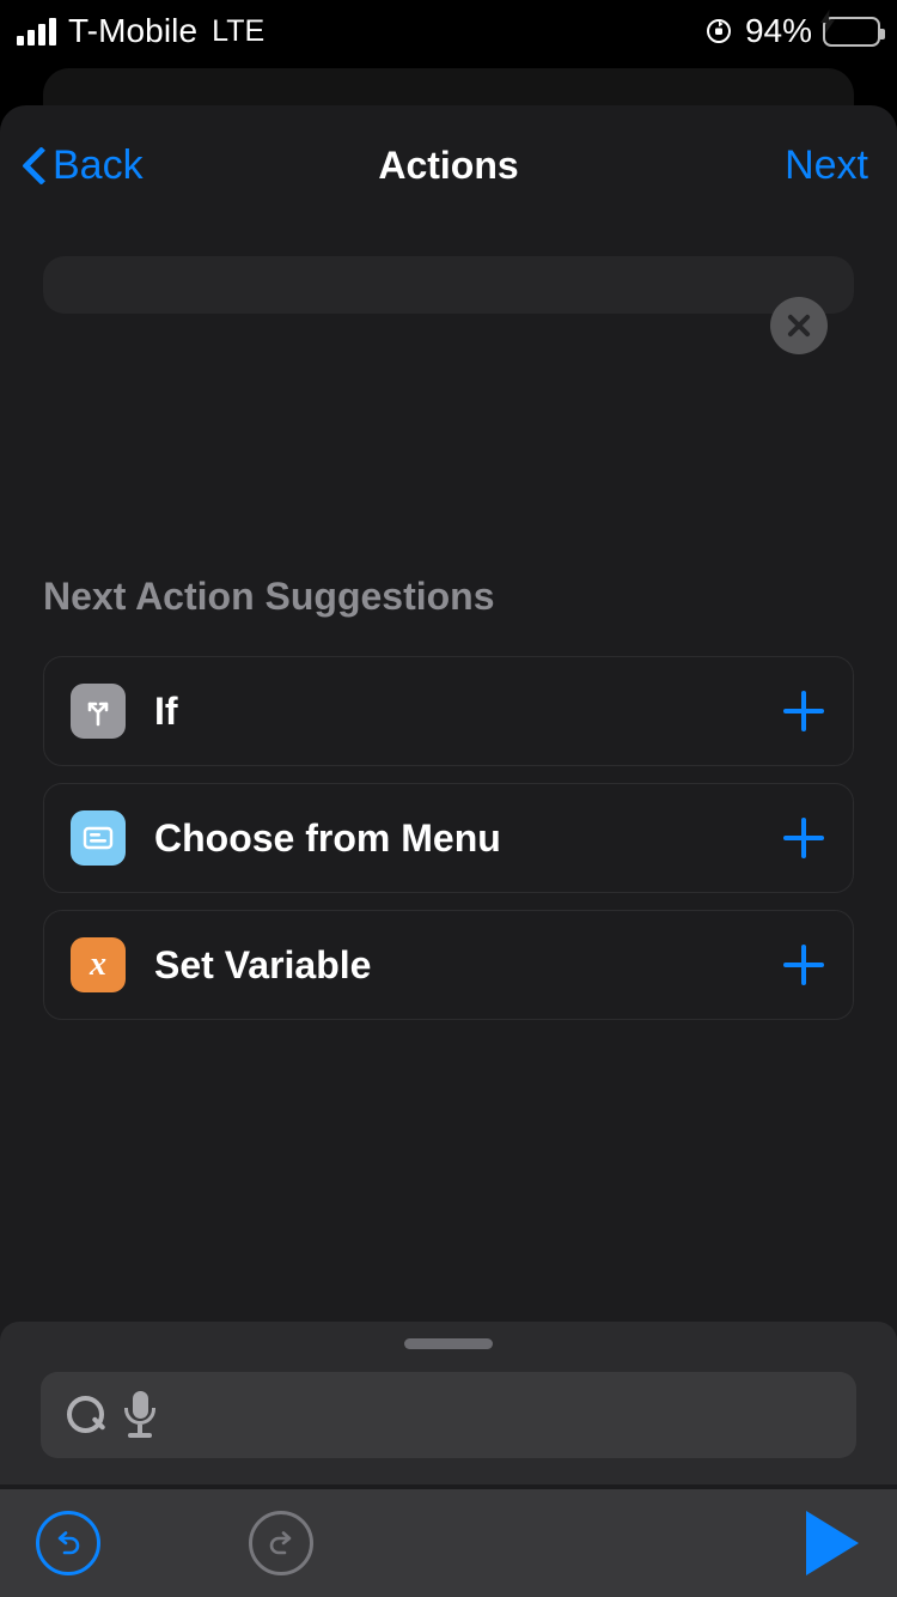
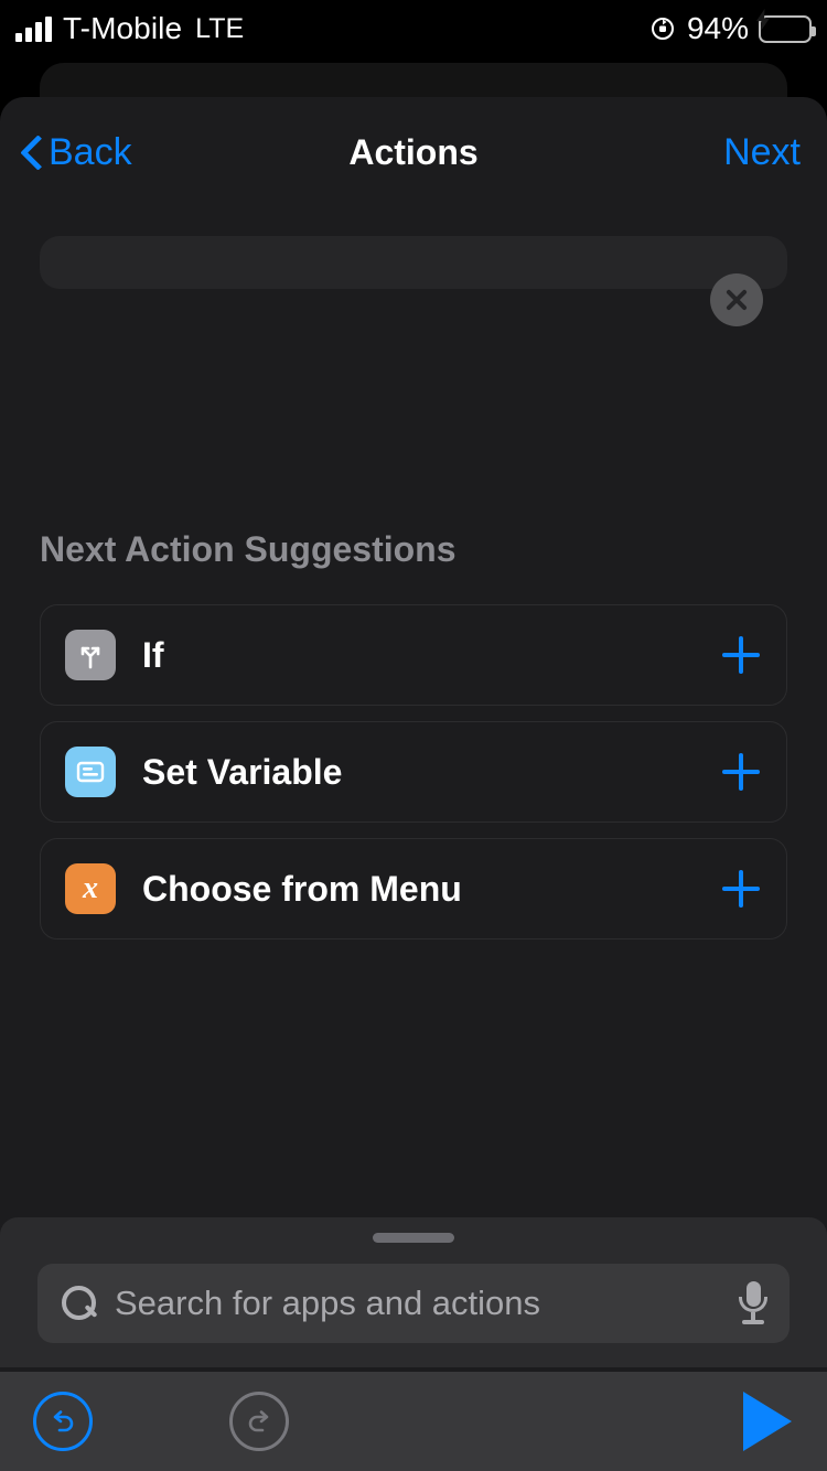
  T-Mobile
  LTE
  94%
  Back
  Actions
  Next
  Next Action Suggestions
  If
- Choose from Menu
+ Set Variable
  x
- Set Variable
+ Choose from Menu
+ Search for apps and actions
